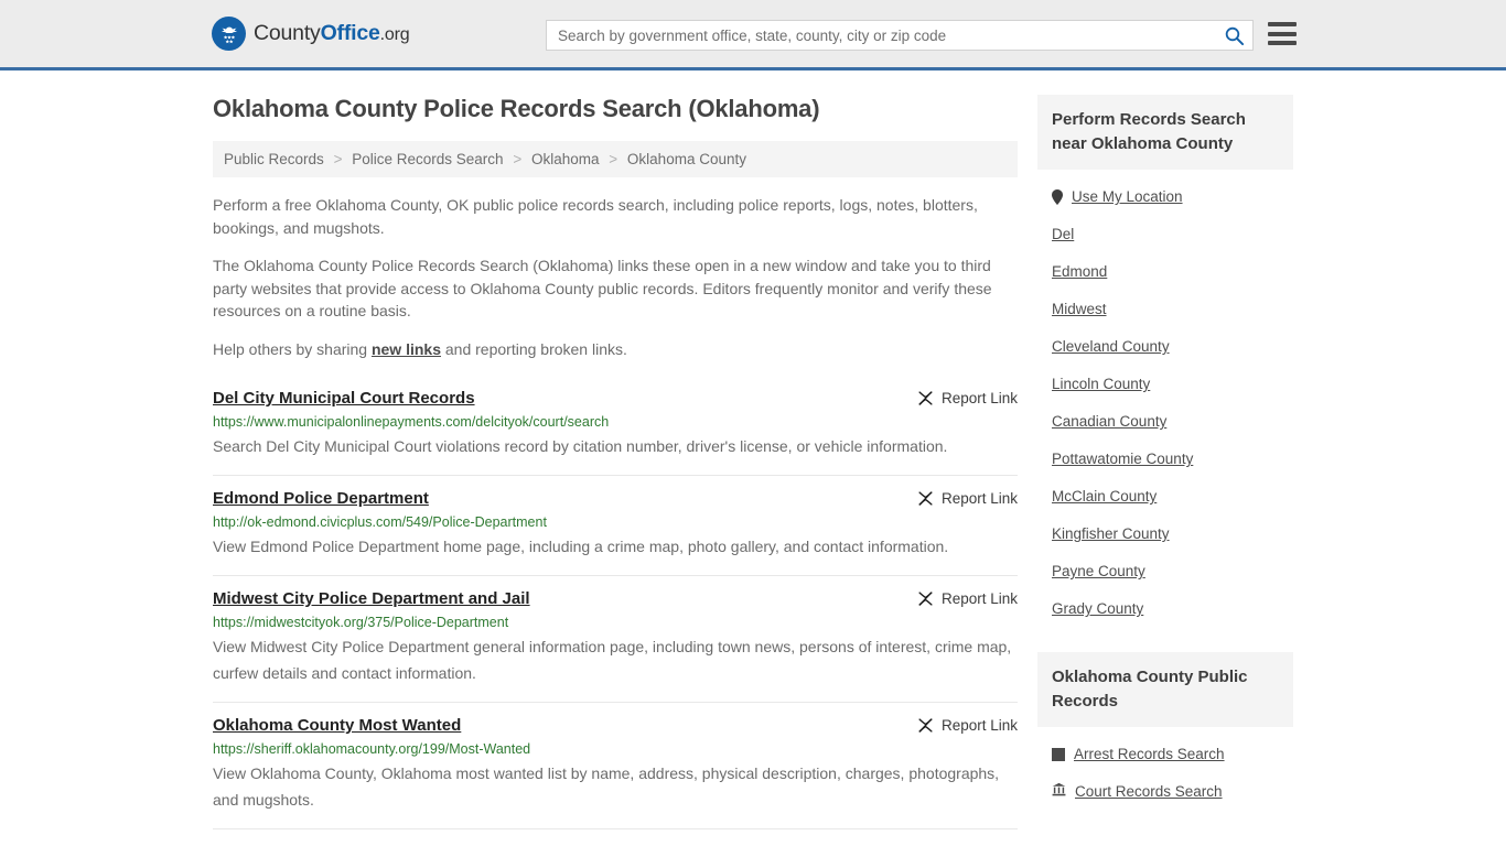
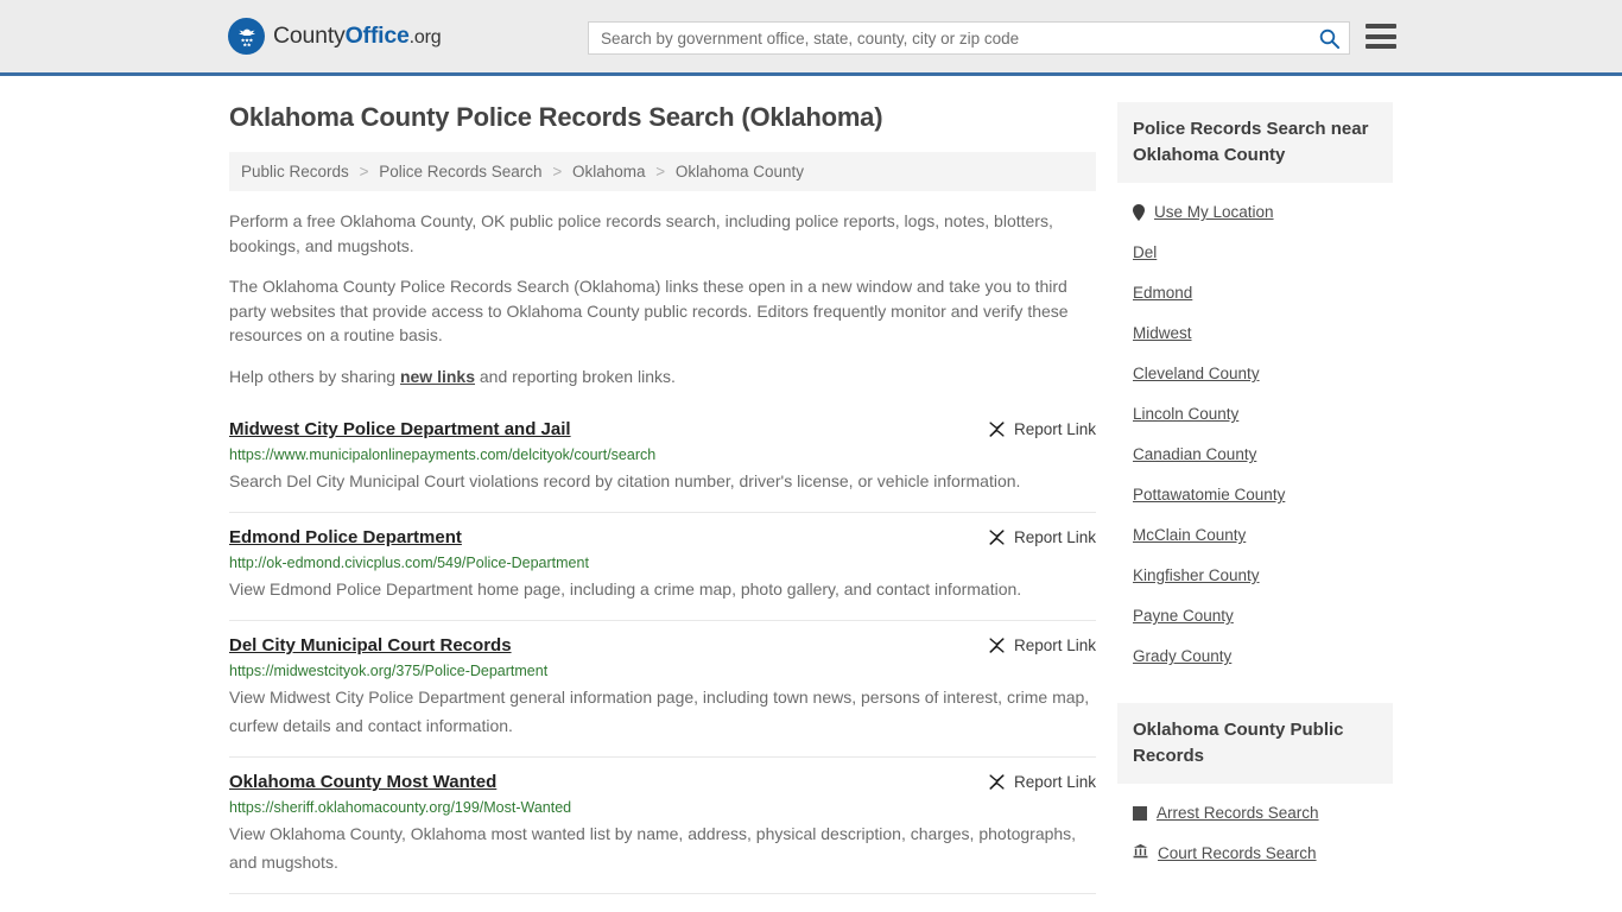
  CountyOffice.org
  Search by government office, state, county, city or zip code
  Oklahoma County Police Records Search (Oklahoma)
  Public Records > Police Records Search > Oklahoma > Oklahoma County
  Perform a free Oklahoma County, OK public police records search, including police reports, logs, notes, blotters, bookings, and mugshots.
  The Oklahoma County Police Records Search (Oklahoma) links these open in a new window and take you to third party websites that provide access to Oklahoma County public records. Editors frequently monitor and verify these resources on a routine basis.
  Help others by sharing new links and reporting broken links.
- Del City Municipal Court Records
+ Midwest City Police Department and Jail
  Report Link
  https://www.municipalonlinepayments.com/delcityok/court/search
  Search Del City Municipal Court violations record by citation number, driver's license, or vehicle information.
  Edmond Police Department
  Report Link
  http://ok-edmond.civicplus.com/549/Police-Department
  View Edmond Police Department home page, including a crime map, photo gallery, and contact information.
- Midwest City Police Department and Jail
+ Del City Municipal Court Records
  Report Link
  https://midwestcityok.org/375/Police-Department
  View Midwest City Police Department general information page, including town news, persons of interest, crime map, curfew details and contact information.
  Oklahoma County Most Wanted
  Report Link
  https://sheriff.oklahomacounty.org/199/Most-Wanted
  View Oklahoma County, Oklahoma most wanted list by name, address, physical description, charges, photographs, and mugshots.
- Perform Records Search near Oklahoma County
+ Police Records Search near Oklahoma County
  Use My Location
  Del
  Edmond
  Midwest
  Cleveland County
  Lincoln County
  Canadian County
  Pottawatomie County
  McClain County
  Kingfisher County
  Payne County
  Grady County
  Oklahoma County Public Records
  Arrest Records Search
  Court Records Search
